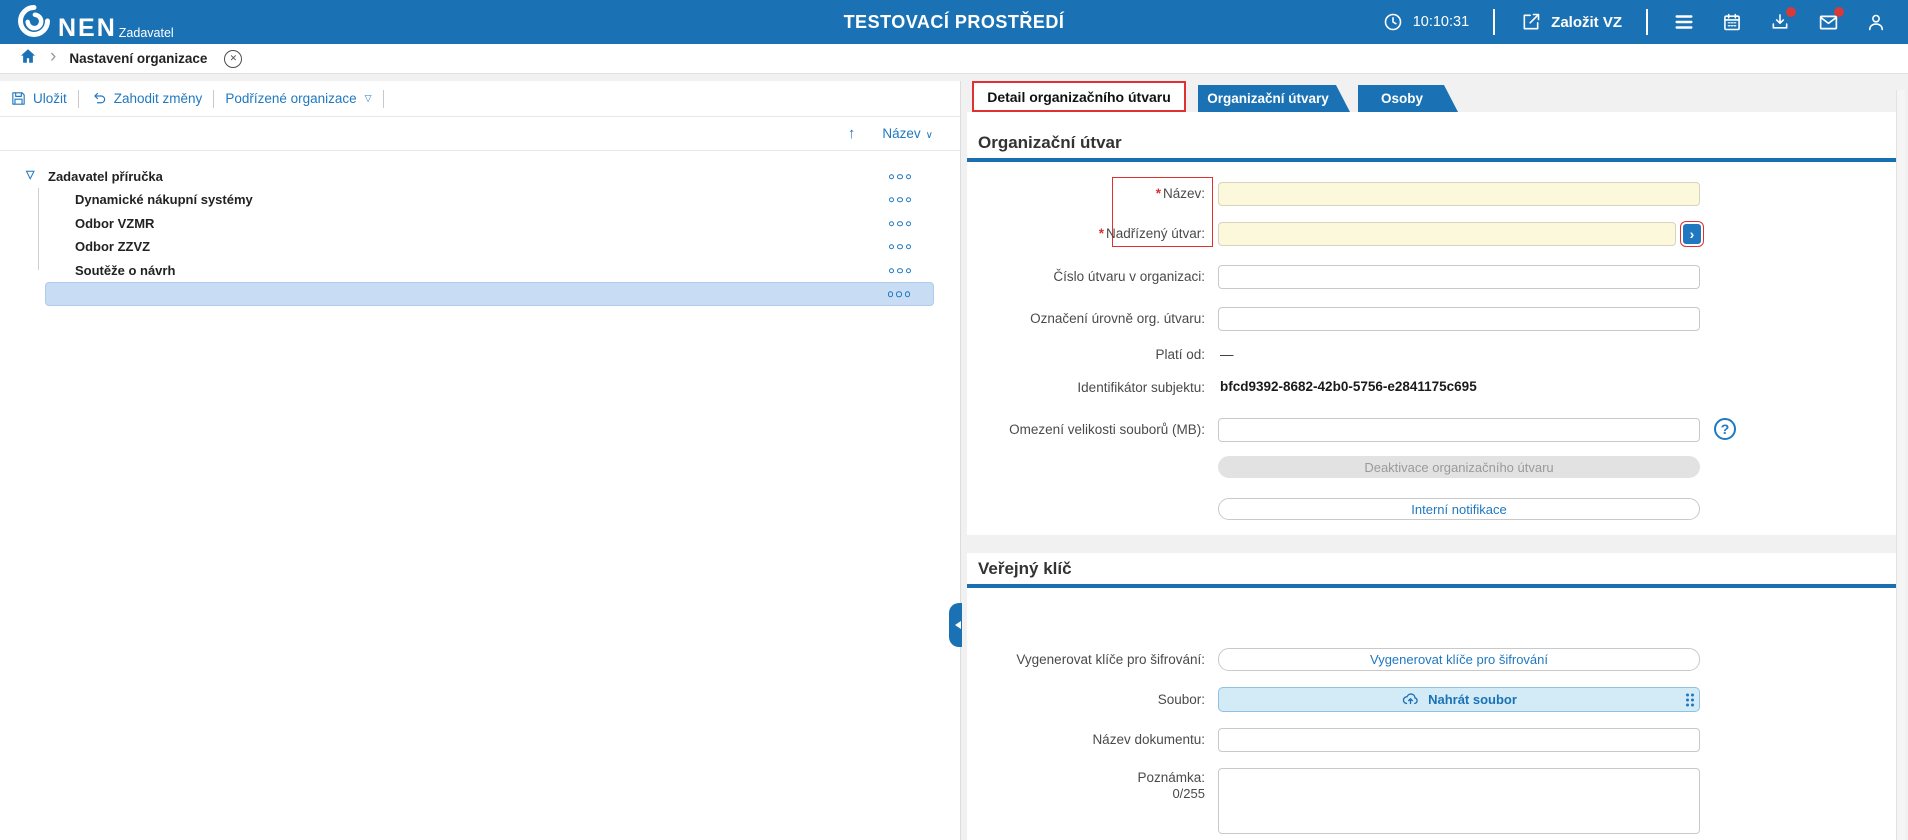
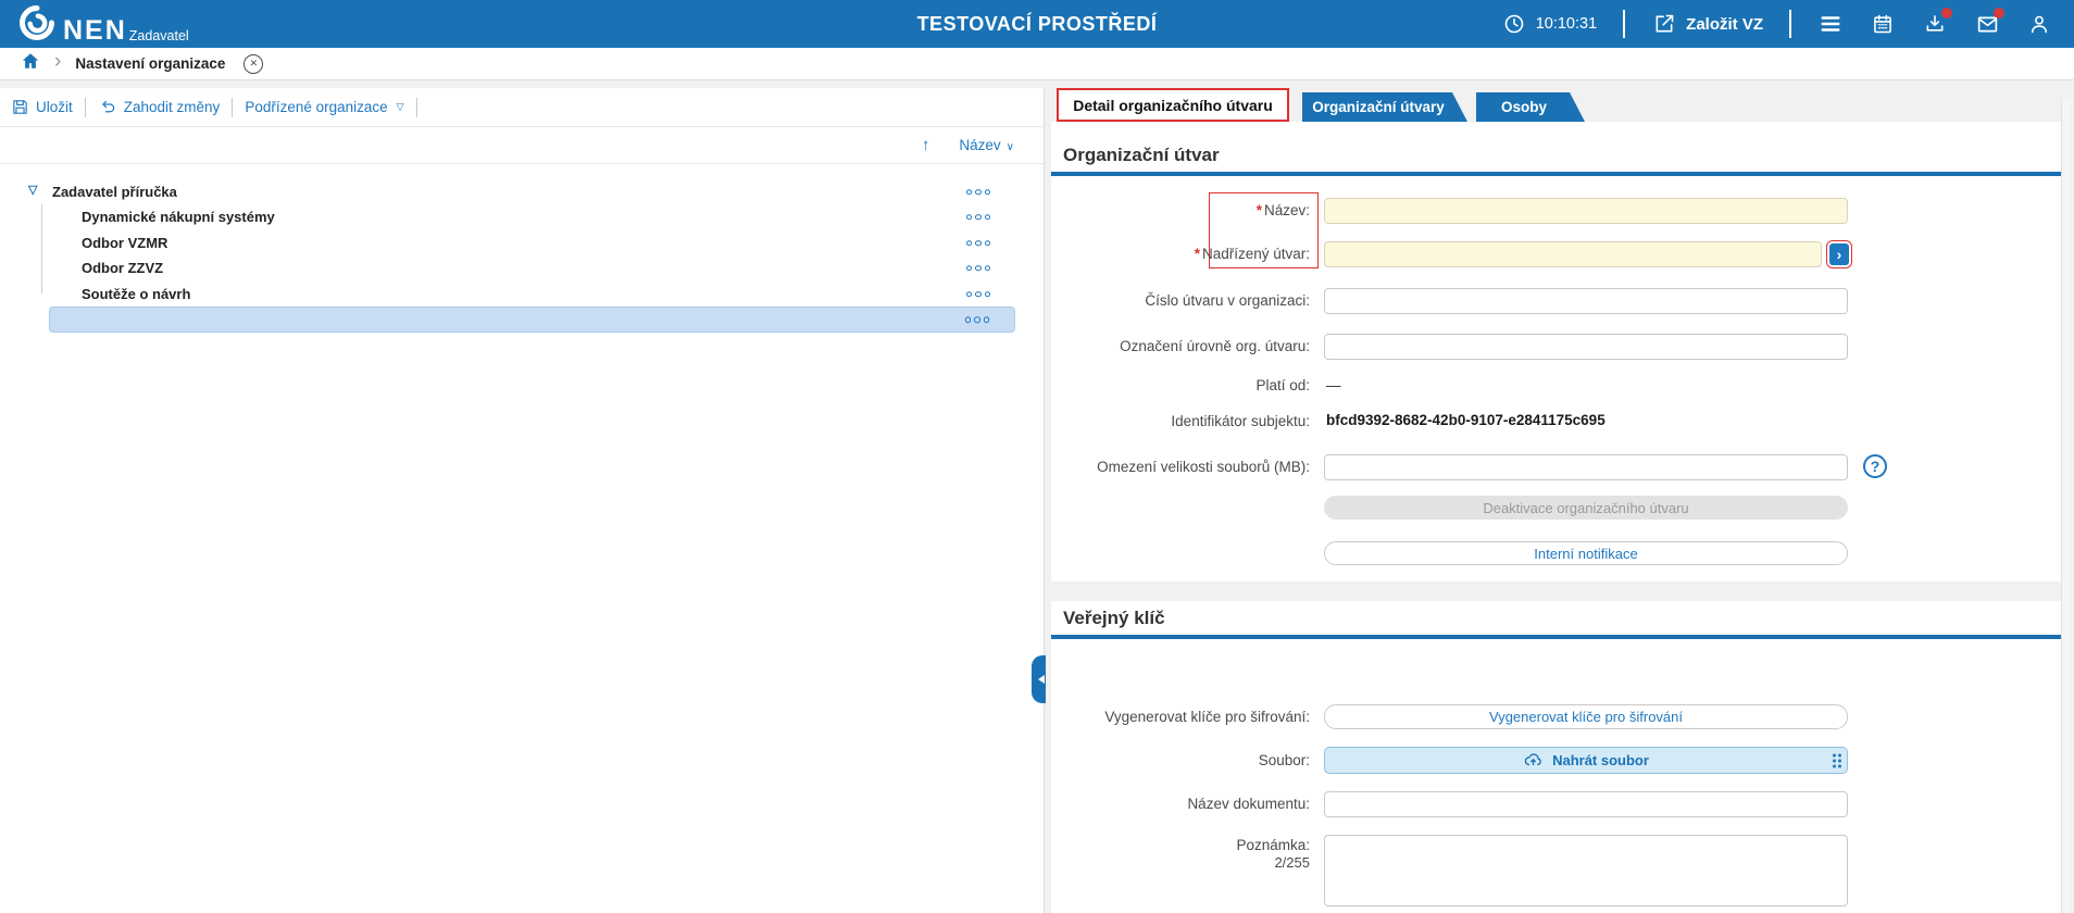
  NEN
  Zadavatel
  TESTOVACÍ PROSTŘEDÍ
  10:10:31
  Založit VZ
  ›
  Nastavení organizace
  ✕
  Uložit
  Zahodit změny
  Podřízené organizace
  ▽
  ↑
  Název ∨
  ▽
  Zadavatel příručka
  Dynamické nákupní systémy
  Odbor VZMR
  Odbor ZZVZ
  Soutěže o návrh
  Detail organizačního útvaru
  Organizační útvary
  Osoby
  Organizační útvar
  * Název:
  * Nadřízený útvar:
  ›
  Číslo útvaru v organizaci:
  Označení úrovně org. útvaru:
  Platí od:
  —
  Identifikátor subjektu:
- bfcd9392-8682-42b0-5756-e2841175c695
+ bfcd9392-8682-42b0-9107-e2841175c695
  Omezení velikosti souborů (MB):
  ?
  Deaktivace organizačního útvaru
  Interní notifikace
  Veřejný klíč
  Vygenerovat klíče pro šifrování:
  Vygenerovat klíče pro šifrování
  Soubor:
  Nahrát soubor
  Název dokumentu:
  Poznámka:
- 0/255
+ 2/255
